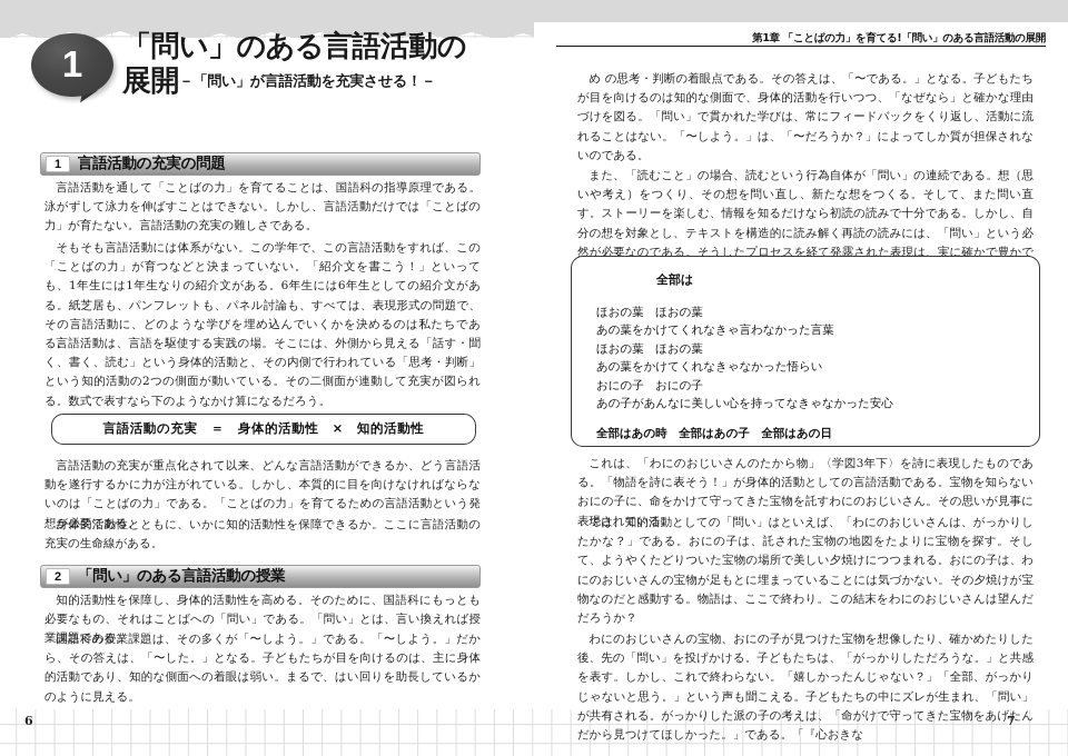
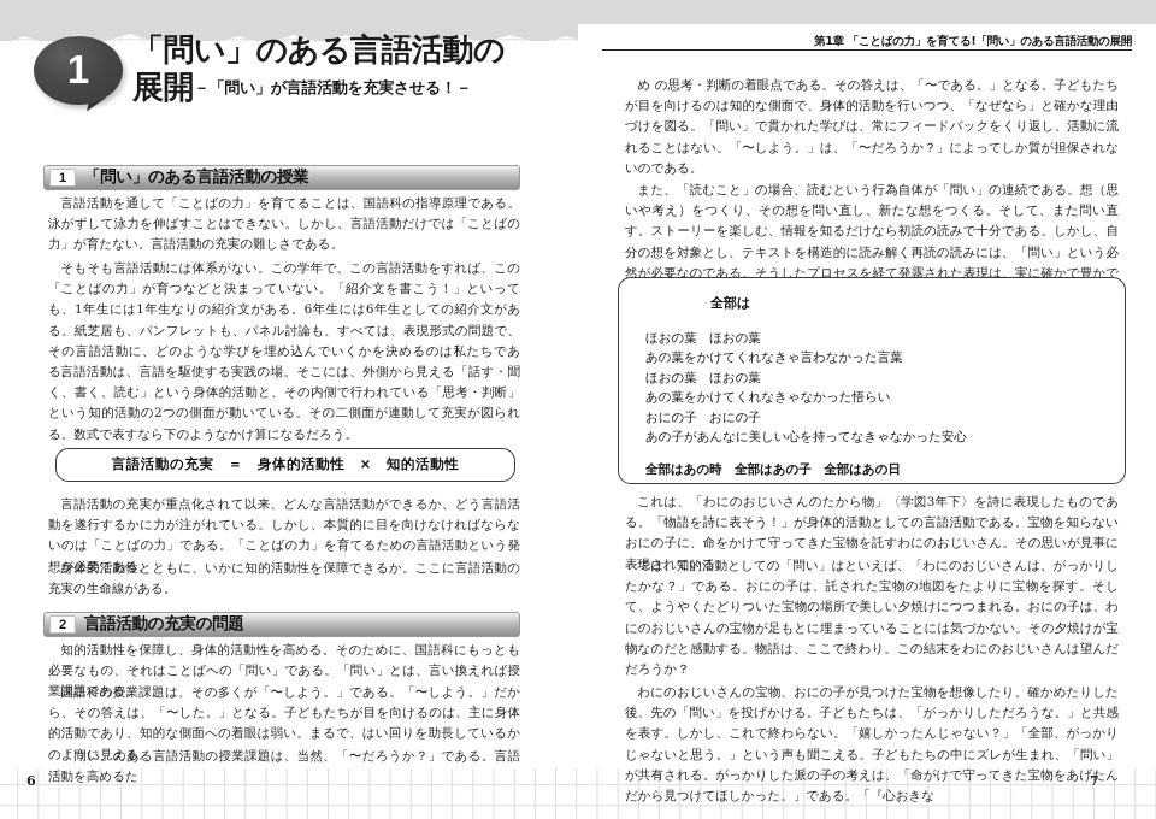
  1
  「問い」のある言語活動の
  展開－「問い」が言語活動を充実させる！－
  1
- 言語活動の充実の問題
+ 「問い」のある言語活動の授業
  言語活動を通して「ことばの力」を育てることは、国語科の指導原理である。泳がずして泳力を伸ばすことはできない。しかし、言語活動だけでは「ことばの力」が育たない。言語活動の充実の難しさである。
  そもそも言語活動には体系がない。この学年で、この言語活動をすれば、この「ことばの力」が育つなどと決まっていない。「紹介文を書こう！」といっても、1年生には1年生なりの紹介文がある。6年生には6年生としての紹介文がある。紙芝居も、パンフレットも、パネル討論も、すべては、表現形式の問題で、その言語活動に、どのような学びを埋め込んでいくかを決めるのは私たちである。
  言語活動は、言語を駆使する実践の場。そこには、外側から見える「話す・聞く、書く、読む」という身体的活動と、その内側で行われている「思考・判断」という知的活動の2つの側面が動いている。その二側面が連動して充実が図られる。数式で表すなら下のようなかけ算になるだろう。
  言語活動の充実 ＝ 身体的活動性 × 知的活動性
  言語活動の充実が重点化されて以来、どんな言語活動ができるか、どう言語活動を遂行するかに力が注がれている。しかし、本質的に目を向けなければならないのは「ことばの力」である。「ことばの力」を育てるための言語活動という発想が必要である。
  身体的活動性とともに、いかに知的活動性を保障できるか。ここに言語活動の充実の生命線がある。
  2
- 「問い」のある言語活動の授業
+ 言語活動の充実の問題
  知的活動性を保障し、身体的活動性を高める。そのために、国語科にもっとも必要なもの、それはことばへの「問い」である。「問い」とは、言い換えれば授業課題である。
  国語科の授業課題は、その多くが「〜しよう。」である。「〜しよう。」だから、その答えは、「〜した。」となる。子どもたちが目を向けるのは、主に身体的活動であり、知的な側面への着眼は弱い。まるで、はい回りを助長しているかのように見える。
+ 「問い」のある言語活動の授業課題は、当然、「〜だろうか？」である。言語活動を高めるた
  6
  第1章 「ことばの力」を育てる!「問い」のある言語活動の展開
  め の思考・判断の着眼点である。その答えは、「〜である。」となる。子どもたちが目を向けるのは知的な側面で、身体的活動を行いつつ、「なぜなら」と確かな理由づけを図る。「問い」で貫かれた学びは、常にフィードバックをくり返し、活動に流れることはない。「〜しよう。」は、「〜だろうか？」によってしか質が担保されないのである。
  また、「読むこと」の場合、読むという行為自体が「問い」の連続である。想（思いや考え）をつくり、その想を問い直し、新たな想をつくる。そして、また問い直す。ストーリーを楽しむ、情報を知るだけなら初読の読みで十分である。しかし、自分の想を対象とし、テキストを構造的に読み解く再読の読みには、「問い」という必然が必要なのである。そうしたプロセスを経て発露された表現は、実に確かで豊かで
  全部は
  ほおの葉 ほおの葉
  あの葉をかけてくれなきゃ言わなかった言葉
  ほおの葉 ほおの葉
  あの葉をかけてくれなきゃなかった悟らい
  おにの子 おにの子
  あの子があんなに美しい心を持ってなきゃなかった安心
  全部はあの時 全部はあの子 全部はあの日
  これは、「わにのおじいさんのたから物」〈学図3年下〉を詩に表現したものである。「物語を詩に表そう！」が身体的活動としての言語活動である。宝物を知らないおにの子に、命をかけて守ってきた宝物を託すわにのおじいさん。その思いが見事に表現されている。
  では、知的活動としての「問い」はといえば、「わにのおじいさんは、がっかりしたかな？」である。おにの子は、託された宝物の地図をたよりに宝物を探す。そして、ようやくたどりついた宝物の場所で美しい夕焼けにつつまれる。おにの子は、わにのおじいさんの宝物が足もとに埋まっていることには気づかない。その夕焼けが宝物なのだと感動する。物語は、ここで終わり。この結末をわにのおじいさんは望んだだろうか？
  わにのおじいさんの宝物、おにの子が見つけた宝物を想像したり、確かめたりした後、先の「問い」を投げかける。子どもたちは、「がっかりしただろうな。」と共感を表す。しかし、これで終わらない。「嬉しかったんじゃない？」「全部、がっかりじゃないと思う。」という声も聞こえる。子どもたちの中にズレが生まれ、「問い」が共有される。がっかりした派の子の考えは、「命がけで守ってきた宝物をあげたんだから見つけてほしかった。」である。「『心おきな
  7
